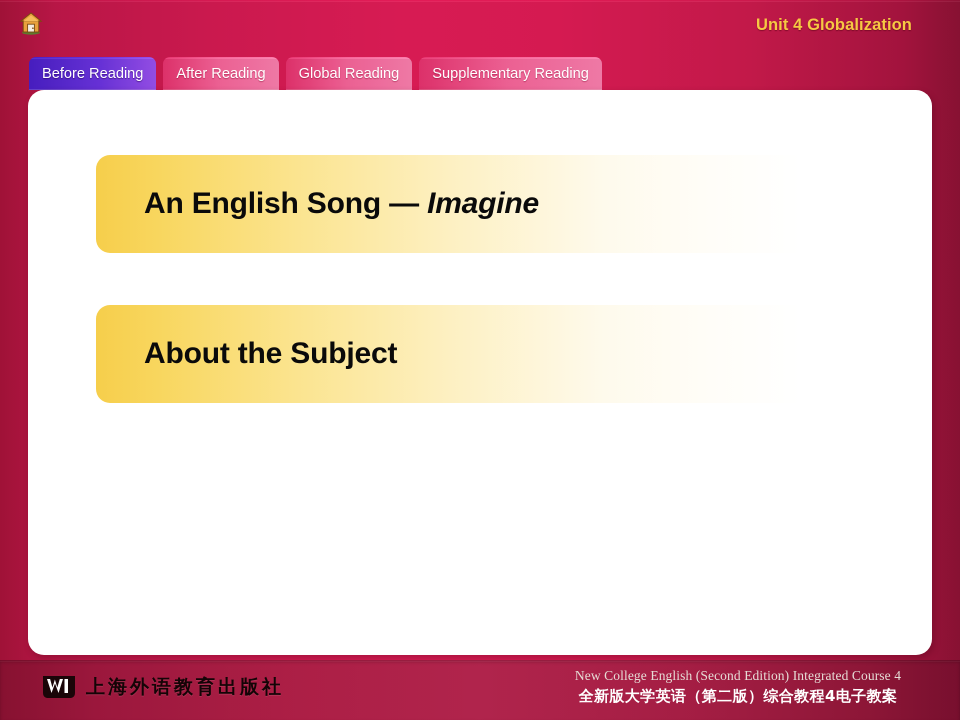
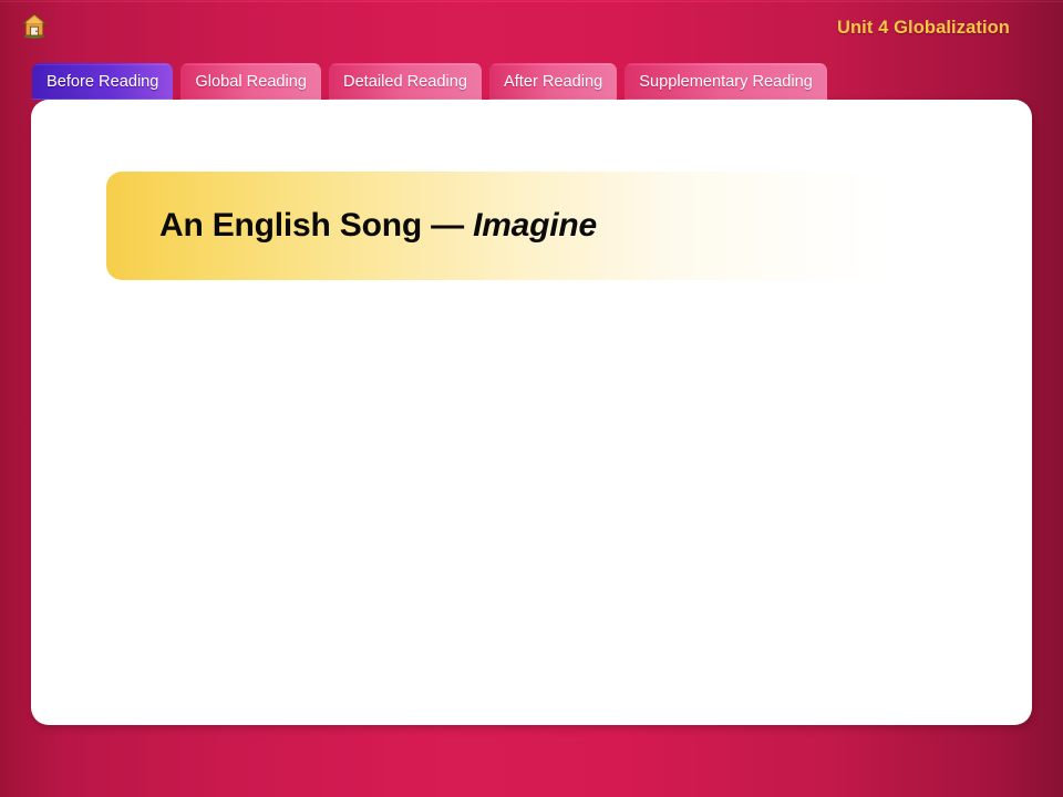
  Unit 4 Globalization
  Before Reading
- After Reading
+ Global Reading
+ Detailed Reading
- Global Reading
+ After Reading
  Supplementary Reading
  An English Song — Imagine
- About the Subject
- 上海外语教育出版社
- New College English (Second Edition) Integrated Course 4
- 全新版大学英语（第二版）综合教程4电子教案
